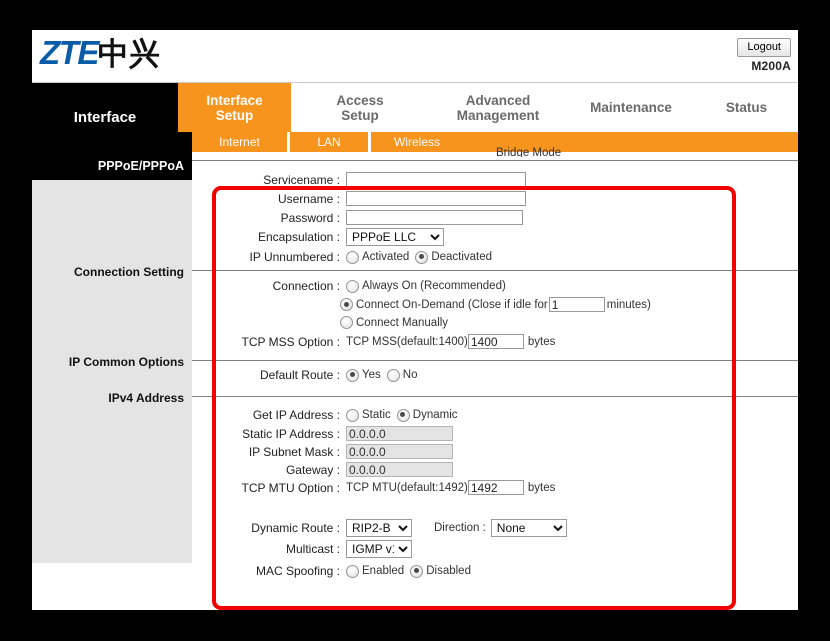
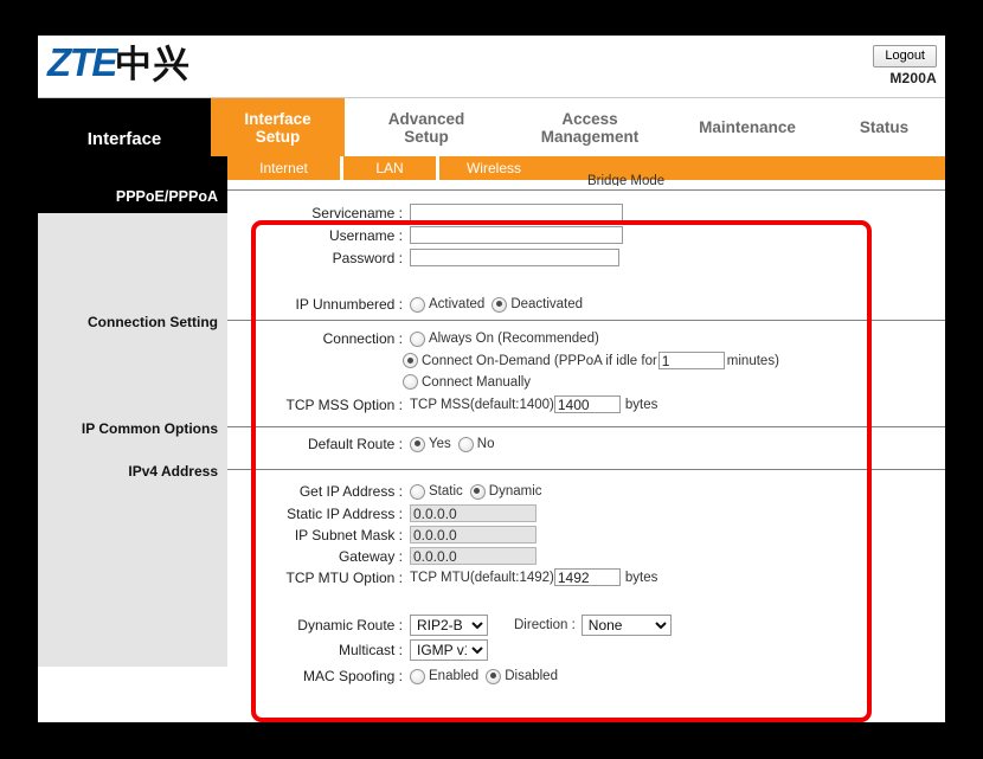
  ZTE中兴
  Logout
  M200A
  Interface
  Interface
  Setup
- Access
+ Advanced
  Setup
- Advanced
+ Access
  Management
  Maintenance
  Status
  Internet
  LAN
  Wireless
  PPPoE/PPPoA
  Connection Setting
  IP Common Options
  IPv4 Address
  Bridge Mode
  Servicename :
  Username :
  Password :
- Encapsulation :
- PPPoE LLC
  IP Unnumbered :
  Activated
  Deactivated
  Connection :
  Always On (Recommended)
- Connect On-Demand (Close if idle for
+ Connect On-Demand (PPPoA if idle for
  1
  minutes)
  Connect Manually
  TCP MSS Option :
  TCP MSS(default:1400)
  1400
  bytes
  Default Route :
  Yes
  No
  Get IP Address :
  Static
  Dynamic
  Static IP Address :
  0.0.0.0
  IP Subnet Mask :
  0.0.0.0
  Gateway :
  0.0.0.0
  TCP MTU Option :
  TCP MTU(default:1492)
  1492
  bytes
  Dynamic Route :
  RIP2-B
  Direction :
  None
  Multicast :
  IGMP v
  MAC Spoofing :
  Enabled
  Disabled
